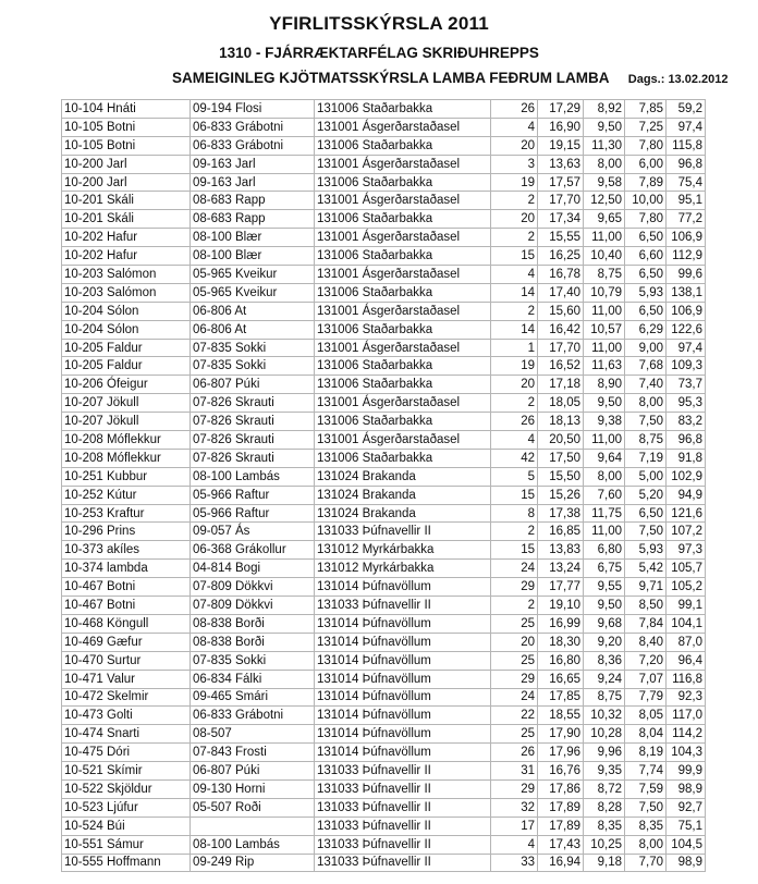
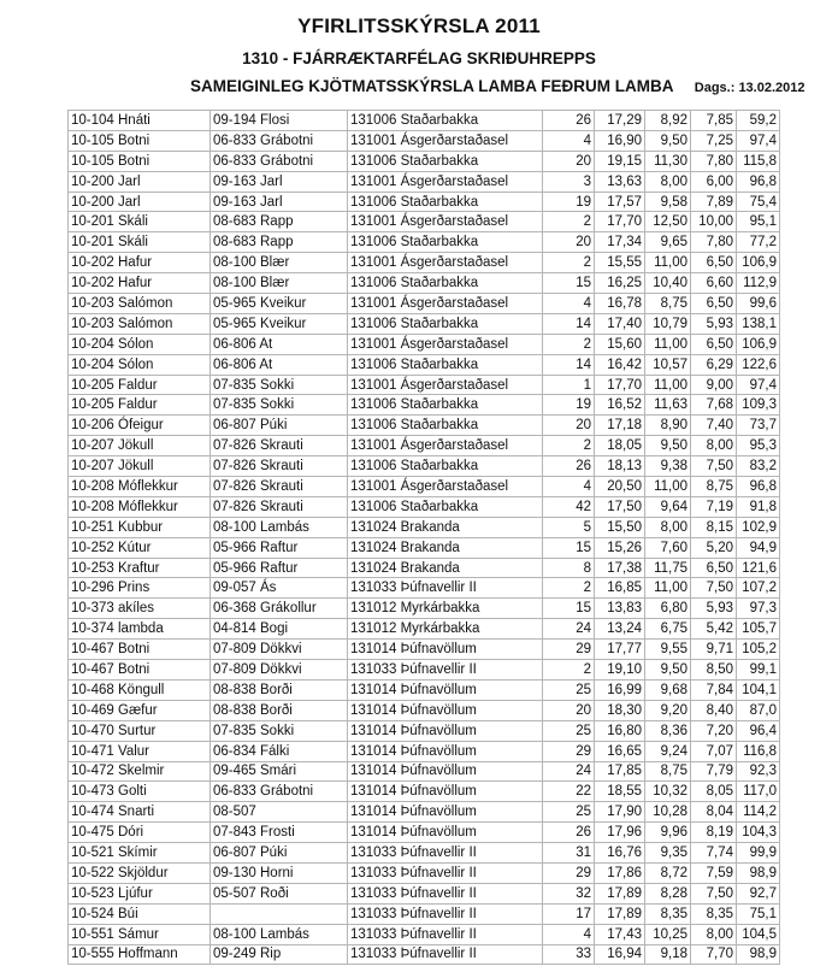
  YFIRLITSSKÝRSLA 2011
  1310 - FJÁRRÆKTARFÉLAG SKRIÐUHREPPS
  SAMEIGINLEG KJÖTMATSSKÝRSLA LAMBA FEÐRUM LAMBA Dags.: 13.02.2012
  10-104 Hnáti	09-194 Flosi	131006 Staðarbakka	26	17,29	8,92	7,85	59,2
  10-105 Botni	06-833 Grábotni	131001 Ásgerðarstaðasel	4	16,90	9,50	7,25	97,4
  10-105 Botni	06-833 Grábotni	131006 Staðarbakka	20	19,15	11,30	7,80	115,8
  10-200 Jarl	09-163 Jarl	131001 Ásgerðarstaðasel	3	13,63	8,00	6,00	96,8
  10-200 Jarl	09-163 Jarl	131006 Staðarbakka	19	17,57	9,58	7,89	75,4
  10-201 Skáli	08-683 Rapp	131001 Ásgerðarstaðasel	2	17,70	12,50	10,00	95,1
  10-201 Skáli	08-683 Rapp	131006 Staðarbakka	20	17,34	9,65	7,80	77,2
  10-202 Hafur	08-100 Blær	131001 Ásgerðarstaðasel	2	15,55	11,00	6,50	106,9
  10-202 Hafur	08-100 Blær	131006 Staðarbakka	15	16,25	10,40	6,60	112,9
  10-203 Salómon	05-965 Kveikur	131001 Ásgerðarstaðasel	4	16,78	8,75	6,50	99,6
  10-203 Salómon	05-965 Kveikur	131006 Staðarbakka	14	17,40	10,79	5,93	138,1
  10-204 Sólon	06-806 At	131001 Ásgerðarstaðasel	2	15,60	11,00	6,50	106,9
  10-204 Sólon	06-806 At	131006 Staðarbakka	14	16,42	10,57	6,29	122,6
  10-205 Faldur	07-835 Sokki	131001 Ásgerðarstaðasel	1	17,70	11,00	9,00	97,4
  10-205 Faldur	07-835 Sokki	131006 Staðarbakka	19	16,52	11,63	7,68	109,3
  10-206 Ófeigur	06-807 Púki	131006 Staðarbakka	20	17,18	8,90	7,40	73,7
  10-207 Jökull	07-826 Skrauti	131001 Ásgerðarstaðasel	2	18,05	9,50	8,00	95,3
  10-207 Jökull	07-826 Skrauti	131006 Staðarbakka	26	18,13	9,38	7,50	83,2
  10-208 Móflekkur	07-826 Skrauti	131001 Ásgerðarstaðasel	4	20,50	11,00	8,75	96,8
  10-208 Móflekkur	07-826 Skrauti	131006 Staðarbakka	42	17,50	9,64	7,19	91,8
- 10-251 Kubbur	08-100 Lambás	131024 Brakanda	5	15,50	8,00	5,00	102,9
+ 10-251 Kubbur	08-100 Lambás	131024 Brakanda	5	15,50	8,00	8,15	102,9
  10-252 Kútur	05-966 Raftur	131024 Brakanda	15	15,26	7,60	5,20	94,9
  10-253 Kraftur	05-966 Raftur	131024 Brakanda	8	17,38	11,75	6,50	121,6
  10-296 Prins	09-057 Ás	131033 Þúfnavellir II	2	16,85	11,00	7,50	107,2
  10-373 akíles	06-368 Grákollur	131012 Myrkárbakka	15	13,83	6,80	5,93	97,3
  10-374 lambda	04-814 Bogi	131012 Myrkárbakka	24	13,24	6,75	5,42	105,7
  10-467 Botni	07-809 Dökkvi	131014 Þúfnavöllum	29	17,77	9,55	9,71	105,2
  10-467 Botni	07-809 Dökkvi	131033 Þúfnavellir II	2	19,10	9,50	8,50	99,1
  10-468 Köngull	08-838 Borði	131014 Þúfnavöllum	25	16,99	9,68	7,84	104,1
  10-469 Gæfur	08-838 Borði	131014 Þúfnavöllum	20	18,30	9,20	8,40	87,0
  10-470 Surtur	07-835 Sokki	131014 Þúfnavöllum	25	16,80	8,36	7,20	96,4
  10-471 Valur	06-834 Fálki	131014 Þúfnavöllum	29	16,65	9,24	7,07	116,8
  10-472 Skelmir	09-465 Smári	131014 Þúfnavöllum	24	17,85	8,75	7,79	92,3
  10-473 Golti	06-833 Grábotni	131014 Þúfnavöllum	22	18,55	10,32	8,05	117,0
  10-474 Snarti	08-507	131014 Þúfnavöllum	25	17,90	10,28	8,04	114,2
  10-475 Dóri	07-843 Frosti	131014 Þúfnavöllum	26	17,96	9,96	8,19	104,3
  10-521 Skímir	06-807 Púki	131033 Þúfnavellir II	31	16,76	9,35	7,74	99,9
  10-522 Skjöldur	09-130 Horni	131033 Þúfnavellir II	29	17,86	8,72	7,59	98,9
  10-523 Ljúfur	05-507 Roði	131033 Þúfnavellir II	32	17,89	8,28	7,50	92,7
  10-524 Búi		131033 Þúfnavellir II	17	17,89	8,35	8,35	75,1
  10-551 Sámur	08-100 Lambás	131033 Þúfnavellir II	4	17,43	10,25	8,00	104,5
  10-555 Hoffmann	09-249 Rip	131033 Þúfnavellir II	33	16,94	9,18	7,70	98,9
